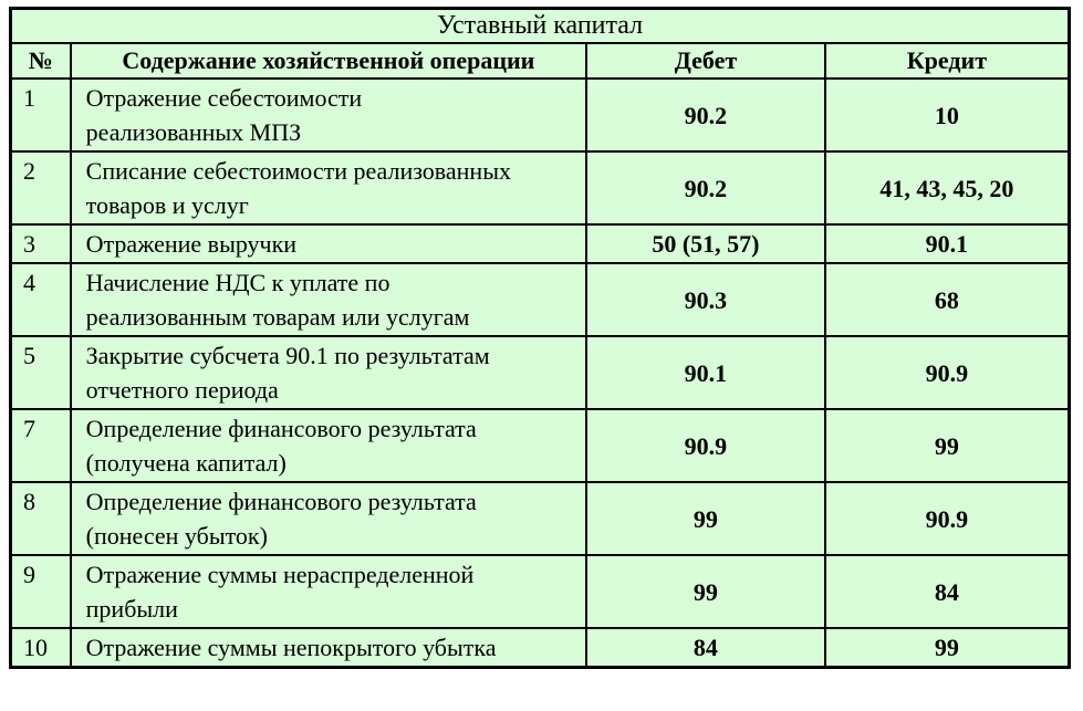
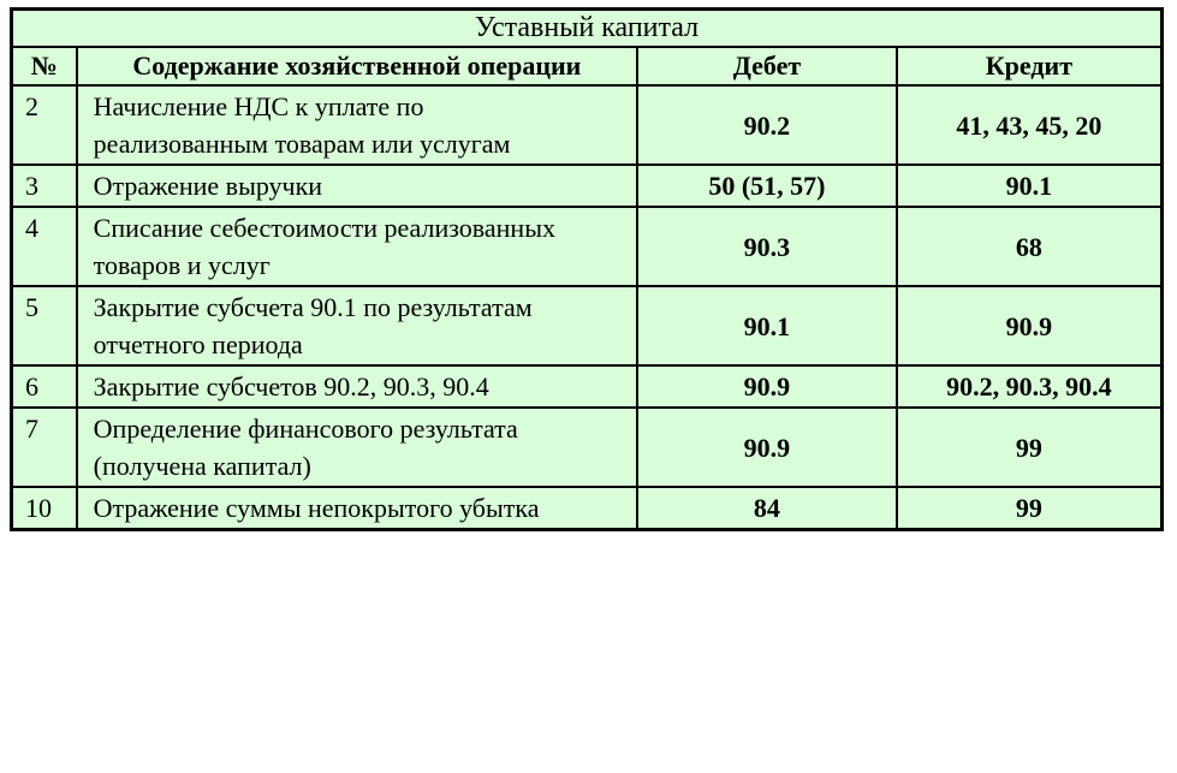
  Уставный капитал
  №	Содержание хозяйственной операции	Дебет	Кредит
- 1	Отражение себестоимости реализованных МПЗ	90.2	10
- 2	Списание себестоимости реализованных товаров и услуг	90.2	41, 43, 45, 20
+ 2	Начисление НДС к уплате по реализованным товарам или услугам	90.2	41, 43, 45, 20
  3	Отражение выручки	50 (51, 57)	90.1
- 4	Начисление НДС к уплате по реализованным товарам или услугам	90.3	68
+ 4	Списание себестоимости реализованных товаров и услуг	90.3	68
  5	Закрытие субсчета 90.1 по результатам отчетного периода	90.1	90.9
+ 6	Закрытие субсчетов 90.2, 90.3, 90.4	90.9	90.2, 90.3, 90.4
  7	Определение финансового результата (получена капитал)	90.9	99
- 8	Определение финансового результата (понесен убыток)	99	90.9
- 9	Отражение суммы нераспределенной прибыли	99	84
  10	Отражение суммы непокрытого убытка	84	99
